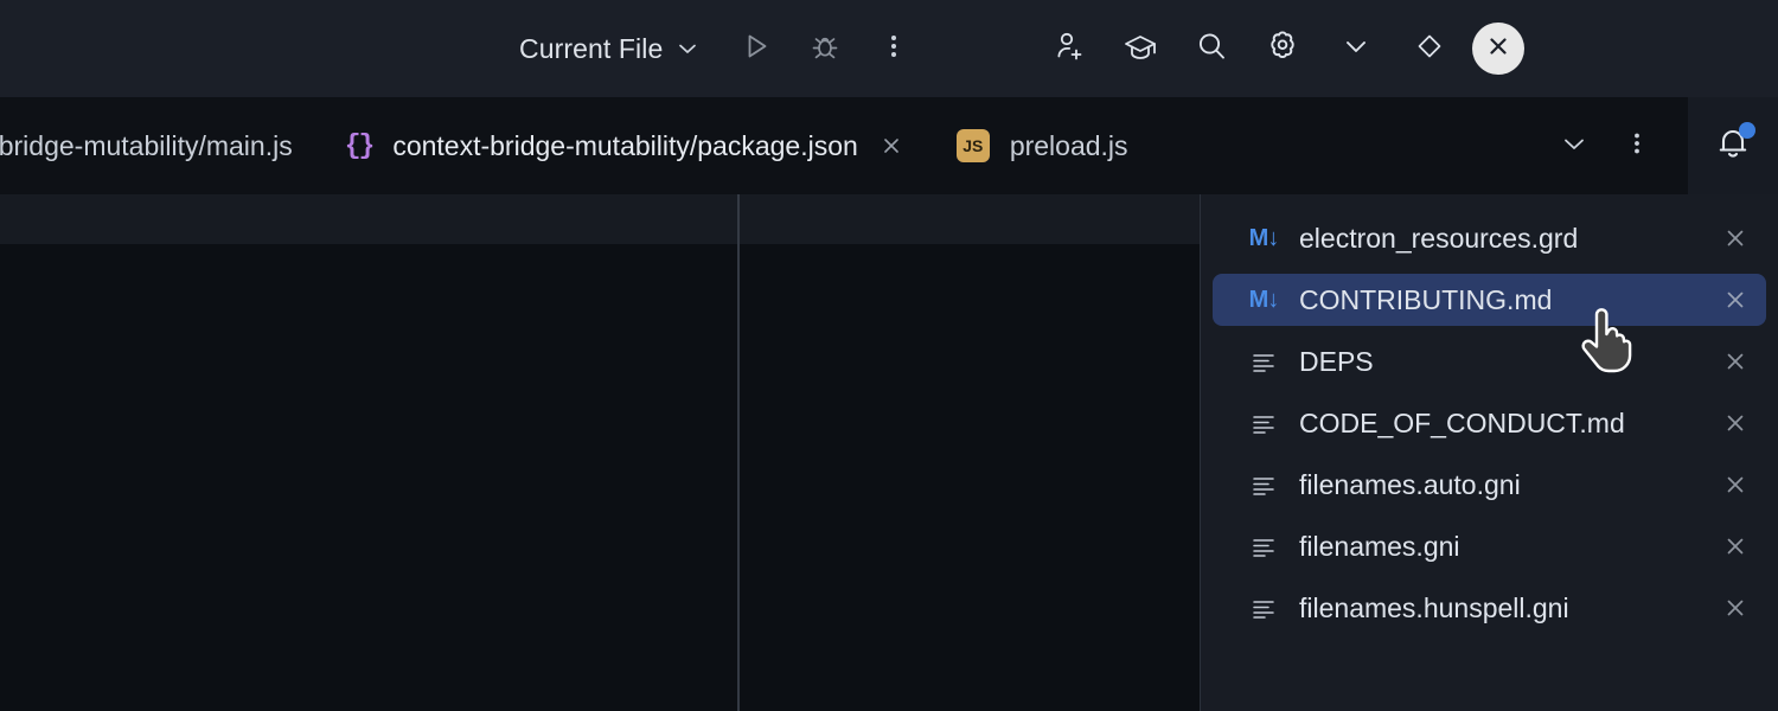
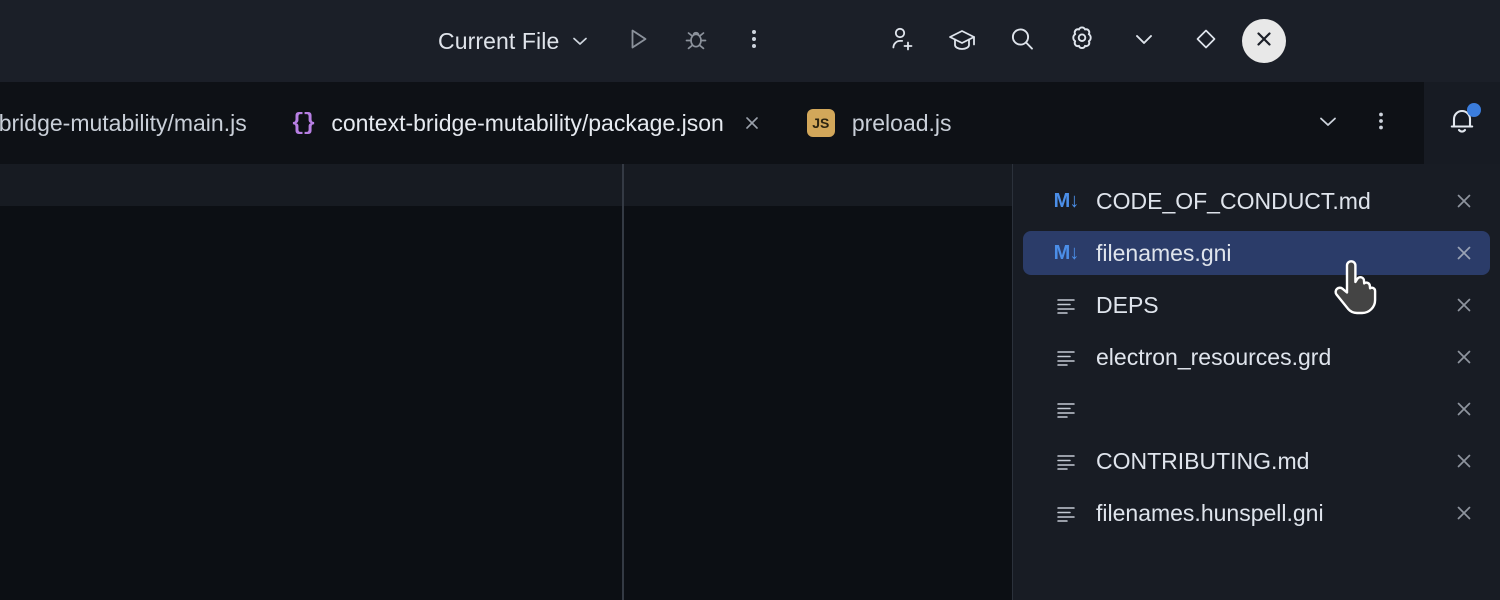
  Current File
  bridge-mutability/main.js
  {}
  context-bridge-mutability/package.json
  JS
  preload.js
  M↓
- electron_resources.grd
+ CODE_OF_CONDUCT.md
  M↓
- CONTRIBUTING.md
+ filenames.gni
  DEPS
- CODE_OF_CONDUCT.md
+ electron_resources.grd
- filenames.auto.gni
- filenames.gni
+ CONTRIBUTING.md
  filenames.hunspell.gni
